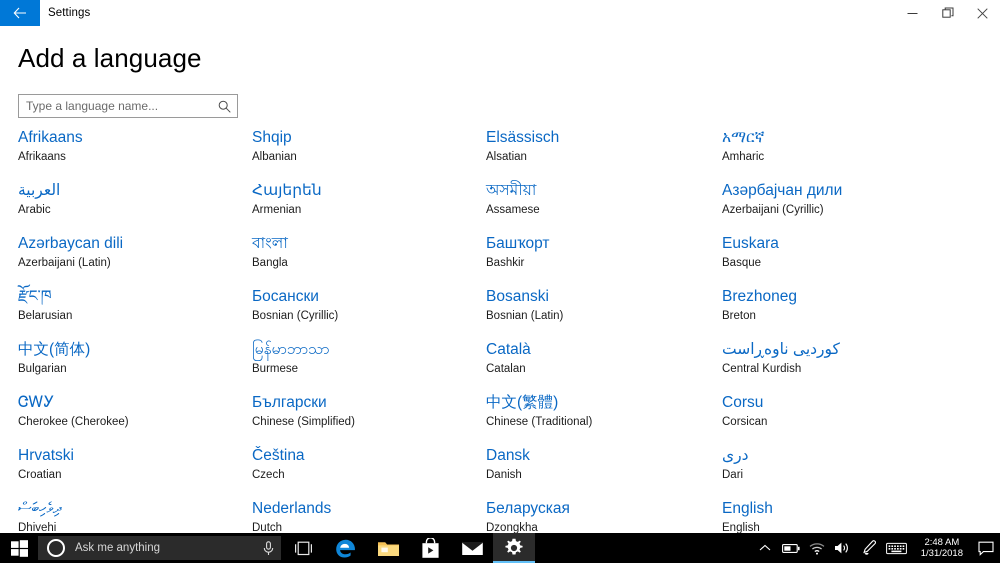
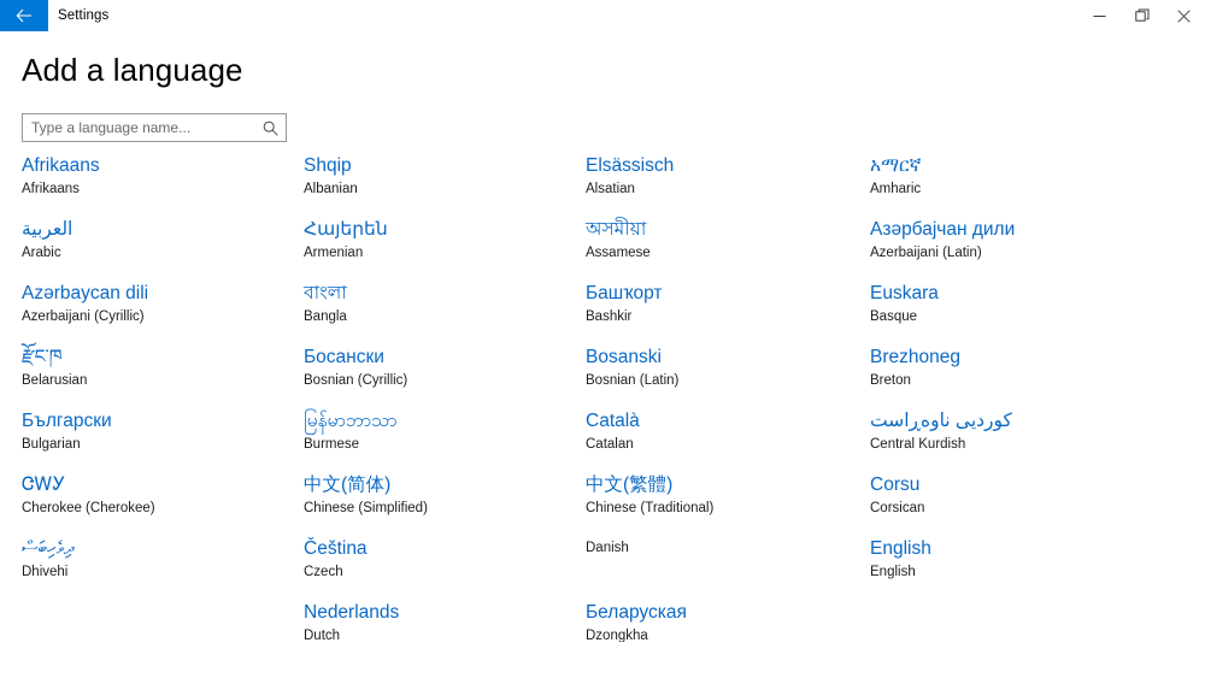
  Settings
  Add a language
  Type a language name...
  Afrikaans
  Afrikaans
  العربية
  Arabic
  Azərbaycan dili
- Azerbaijani (Latin)
+ Azerbaijani (Cyrillic)
  རྫོང་ཁ
  Belarusian
- 中文(简体)
+ Български
  Bulgarian
  ᏣᎳᎩ
  Cherokee (Cherokee)
- Hrvatski
- Croatian
  ދިވެހިބަސް
  Dhivehi
  Shqip
  Albanian
  Հայերեն
  Armenian
  বাংলা
  Bangla
  Босански
  Bosnian (Cyrillic)
  မြန်မာဘာသာ
  Burmese
- Български
+ 中文(简体)
  Chinese (Simplified)
  Čeština
  Czech
  Nederlands
  Dutch
  Elsässisch
  Alsatian
  অসমীয়া
  Assamese
  Башҡорт
  Bashkir
  Bosanski
  Bosnian (Latin)
  Català
  Catalan
  中文(繁體)
  Chinese (Traditional)
- Dansk
  Danish
  Беларуская
  Dzongkha
  አማርኛ
  Amharic
  Азәрбајчан дили
- Azerbaijani (Cyrillic)
+ Azerbaijani (Latin)
  Euskara
  Basque
  Brezhoneg
  Breton
  کوردیی ناوەڕاست
  Central Kurdish
  Corsu
  Corsican
- دری
- Dari
  English
  English
- Ask me anything
- 2:48 AM
- 1/31/2018
